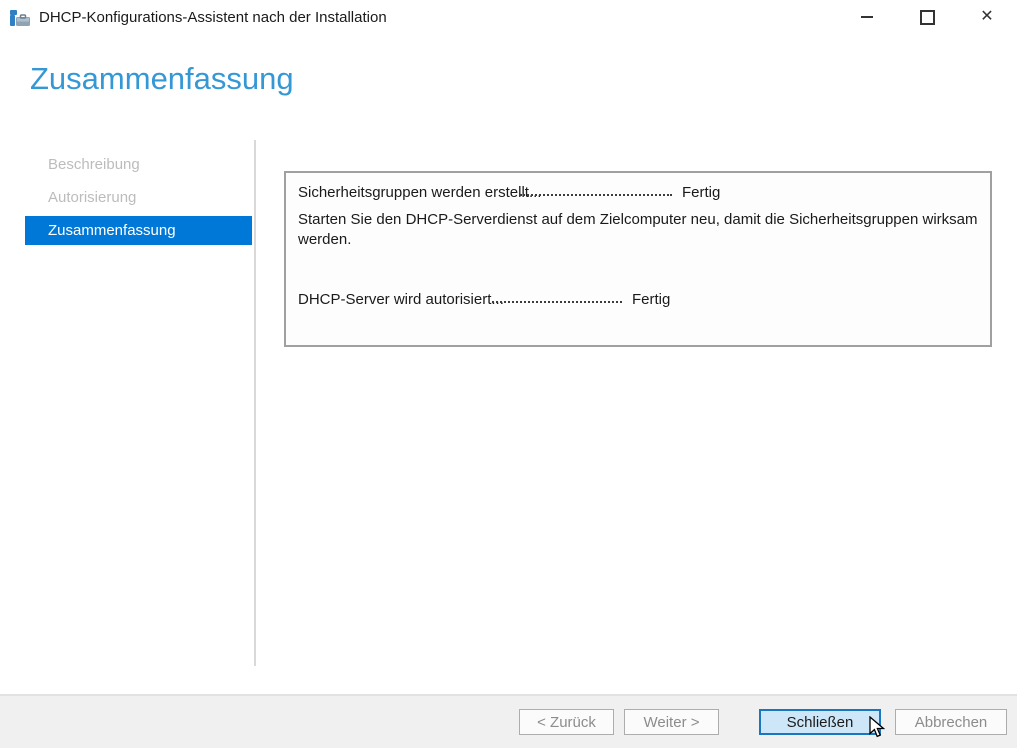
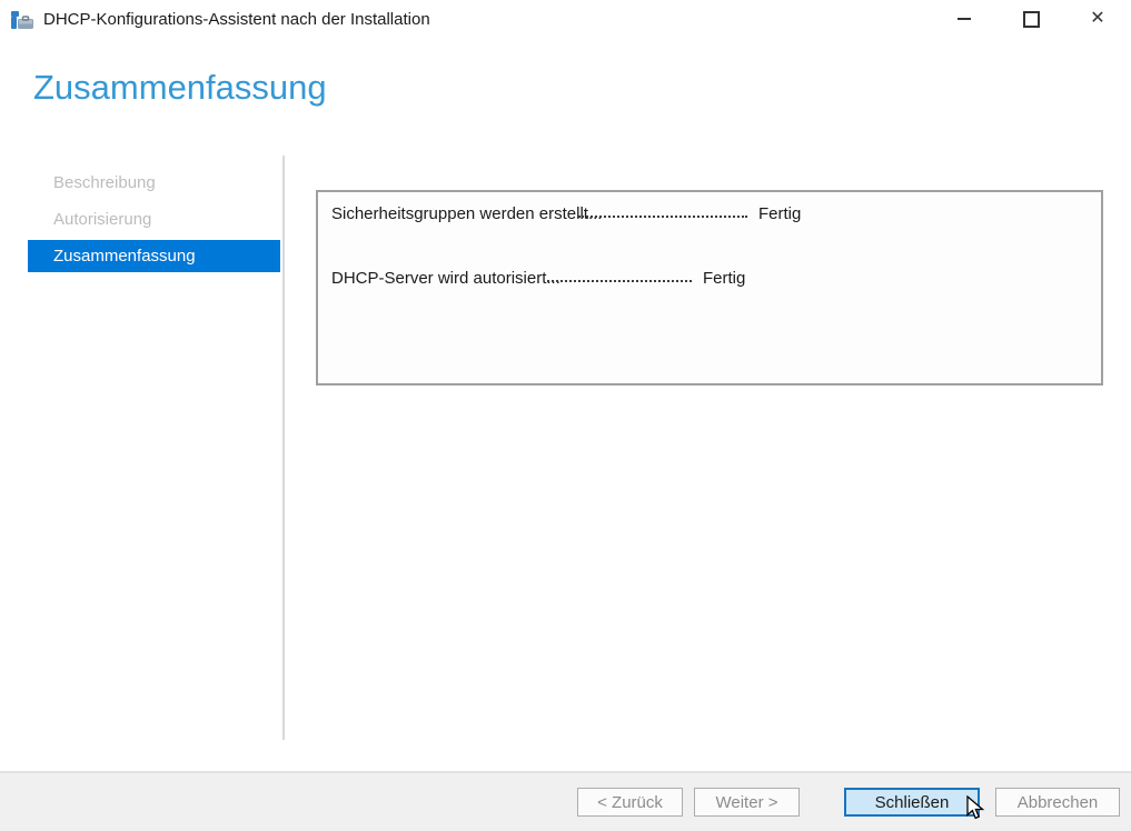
  DHCP-Konfigurations-Assistent nach der Installation
  ✕
  Zusammenfassung
  Beschreibung
  Autorisierung
  Zusammenfassung
  Sicherheitsgruppen werden erstel
  Fertig
- Starten Sie den DHCP-Serverdienst auf dem Zielcomputer neu, damit die Sicherheitsgruppen wirksam werden.
  DHCP-Server wird autorisiert
  Fertig
  < Zurück
  Weiter >
  Schließen
  Abbrechen
